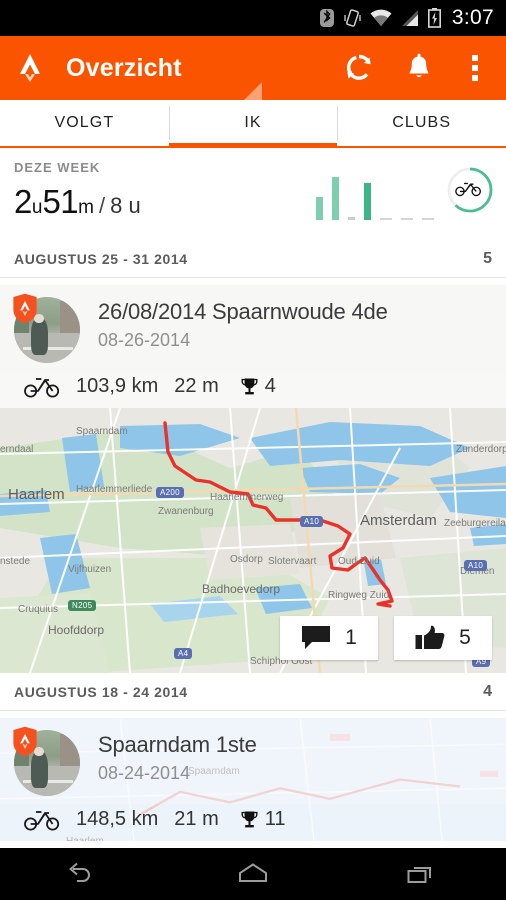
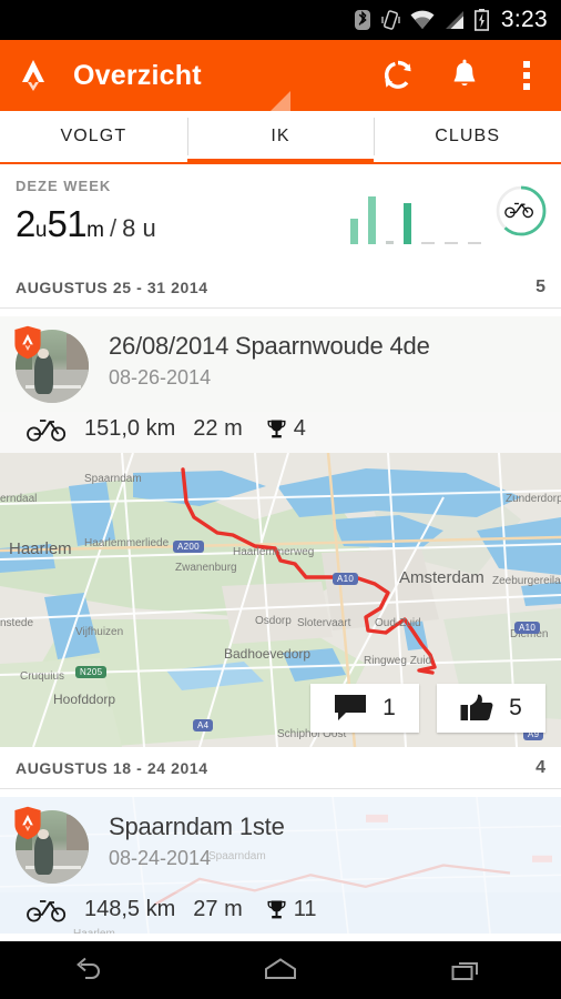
- 3:07
+ 3:23
  Overzicht
  VOLGT
  IK
  CLUBS
  DEZE WEEK
  2u51m / 8 u
  AUGUSTUS 25 - 31 2014
  5
  26/08/2014 Spaarnwoude 4de
  08-26-2014
- 103,9 km
+ 151,0 km
  22 m
  4
  Haarlem
  Amsterdam
  Hoofddorp
  Badhoevedorp
  Osdorp
  Zwanenburg
  Spaarndam
  Haarlemmerliede
  Haarlemmerweg
  Diemen
  Zunderdorp
  Zeeburgereila
  Cruquius
  Vijfhuizen
  Schiphol Oost
  Slotervaart
  Oud-Zuid
  nstede
  erndaal
  Ringweg Zuid
  A200
  A10
  A10
  N205
  A4
  A9
  1
  5
  AUGUSTUS 18 - 24 2014
  4
  Spaarndam
  Spaarndam 1ste
  08-24-2014
  148,5 km
- 21 m
+ 27 m
  11
